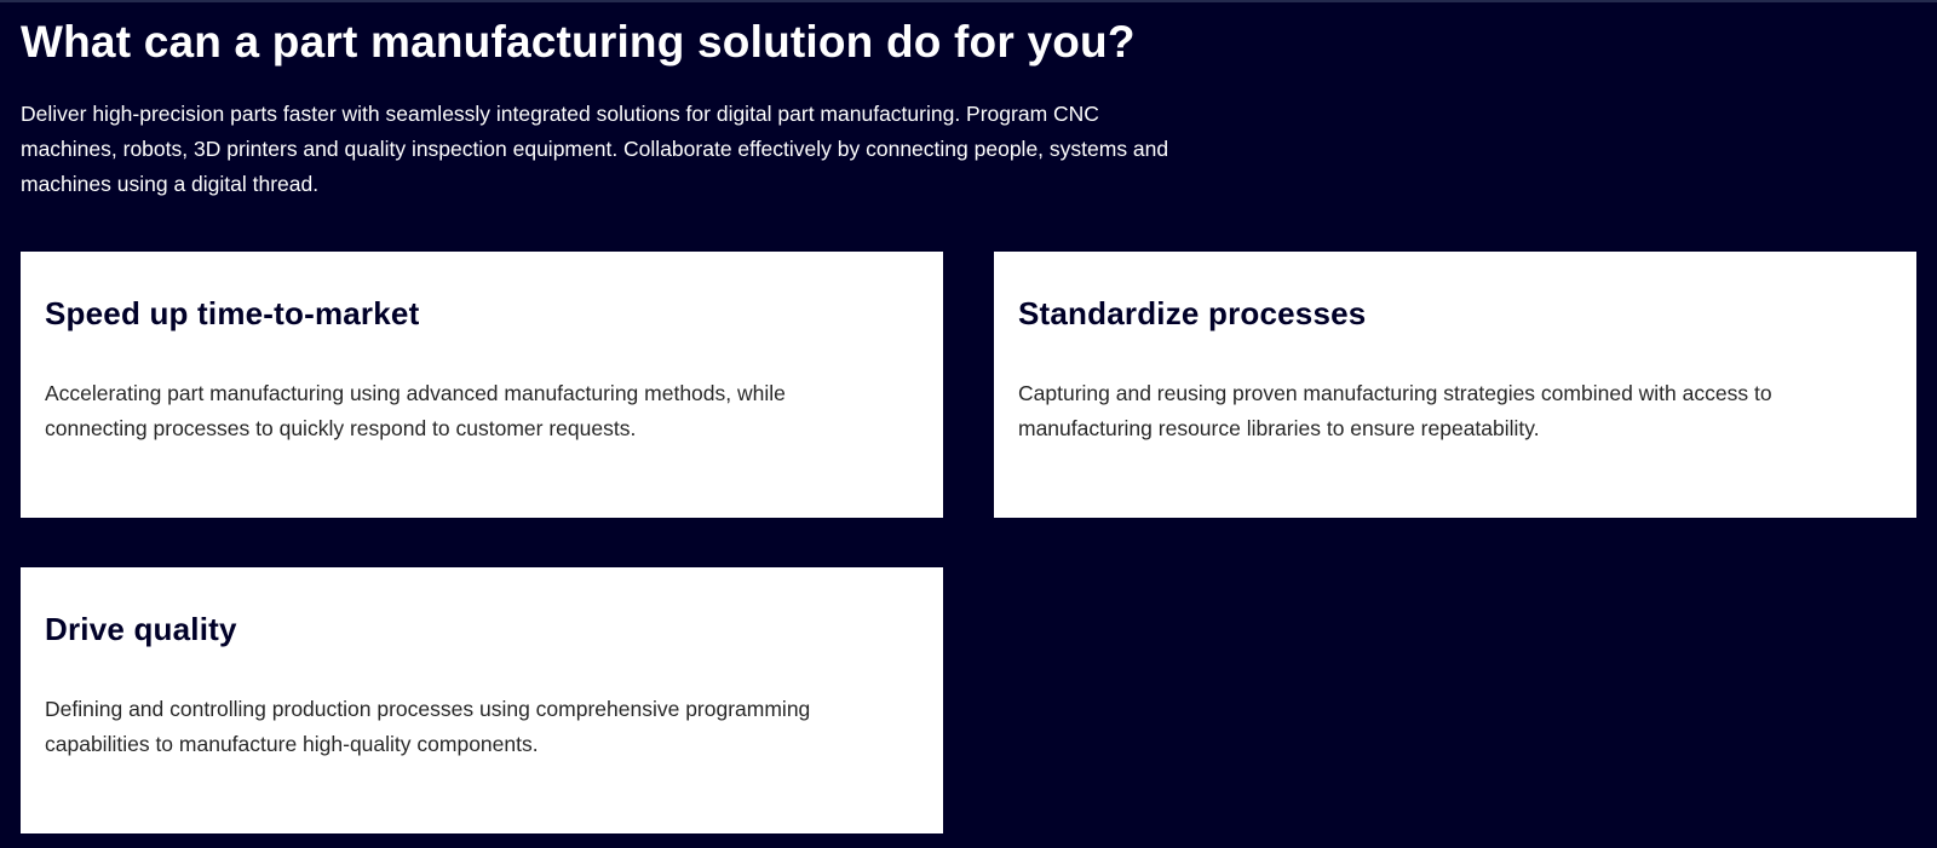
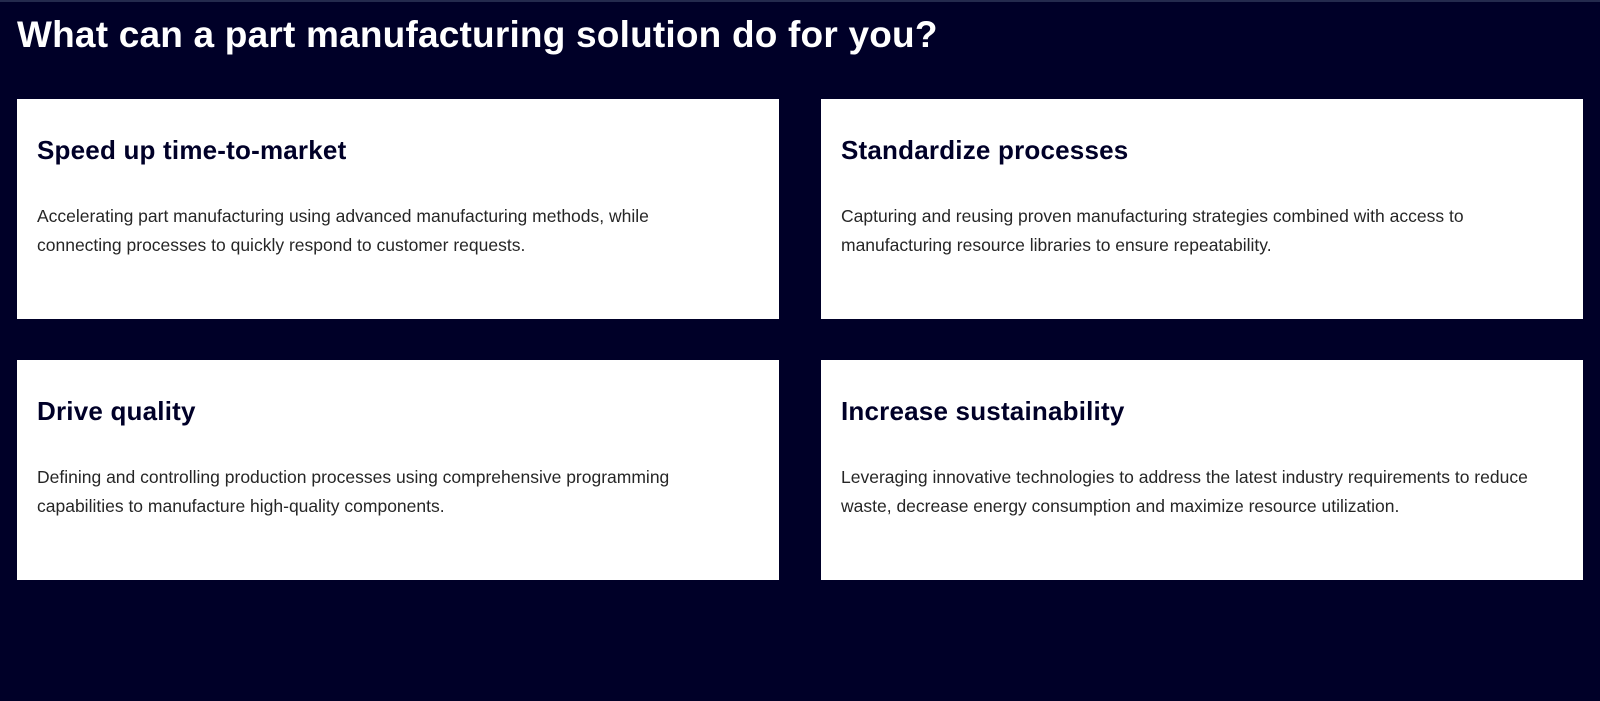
  What can a part manufacturing solution do for you?
- Deliver high-precision parts faster with seamlessly integrated solutions for digital part manufacturing. Program CNC machines, robots, 3D printers and quality inspection equipment. Collaborate effectively by connecting people, systems and machines using a digital thread.
  Speed up time-to-market
  Accelerating part manufacturing using advanced manufacturing methods, while connecting processes to quickly respond to customer requests.
  Standardize processes
  Capturing and reusing proven manufacturing strategies combined with access to manufacturing resource libraries to ensure repeatability.
  Drive quality
  Defining and controlling production processes using comprehensive programming capabilities to manufacture high-quality components.
+ Increase sustainability
+ Leveraging innovative technologies to address the latest industry requirements to reduce waste, decrease energy consumption and maximize resource utilization.
